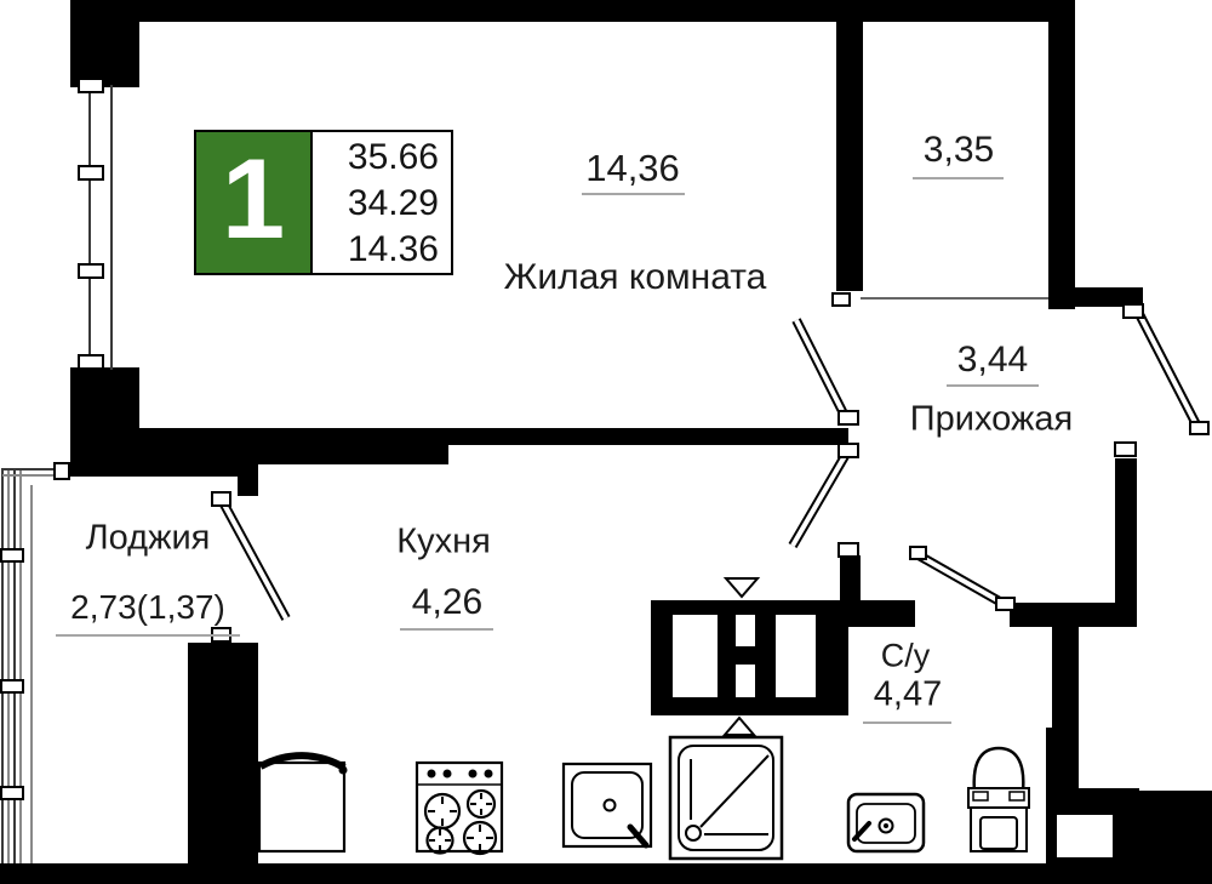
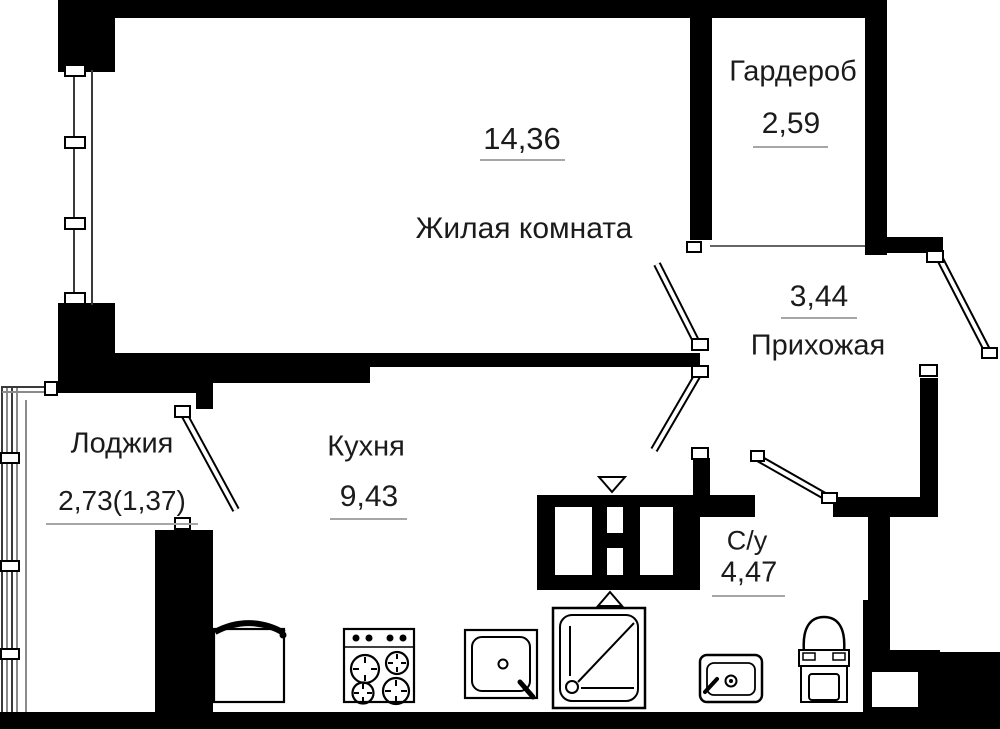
  14,36
  Жилая комната
+ Гардероб
- 3,35
+ 2,59
  3,44
  Прихожая
  Кухня
- 4,26
+ 9,43
  Лоджия
  2,73(1,37)
  С/у
  4,47
- 1
- 35.66
- 34.29
- 14.36
